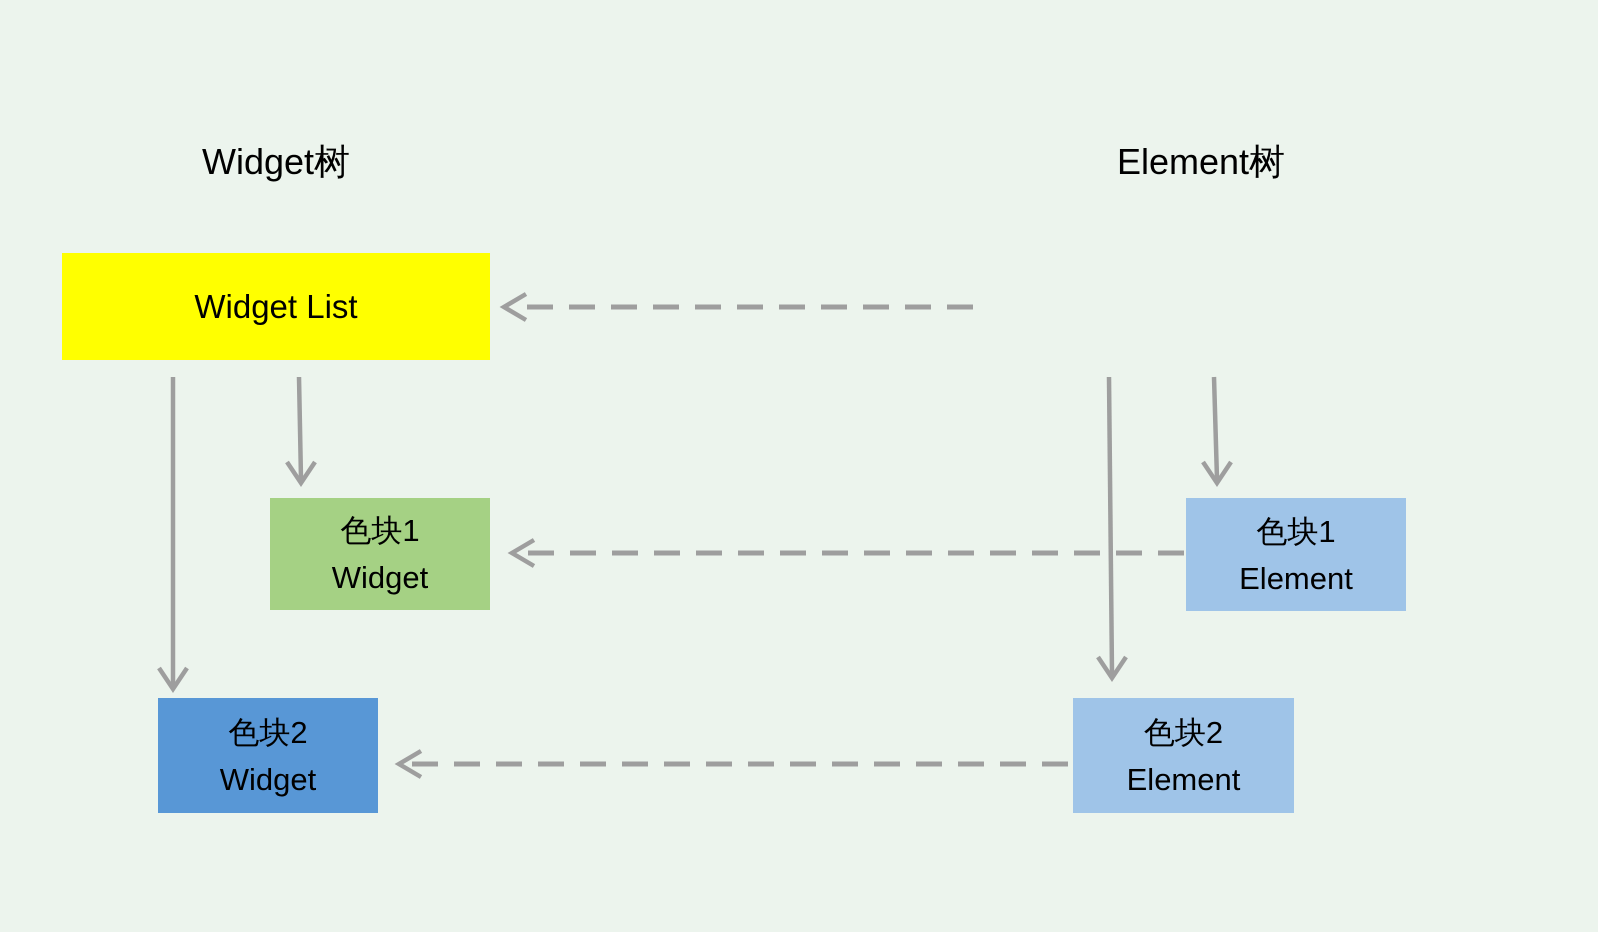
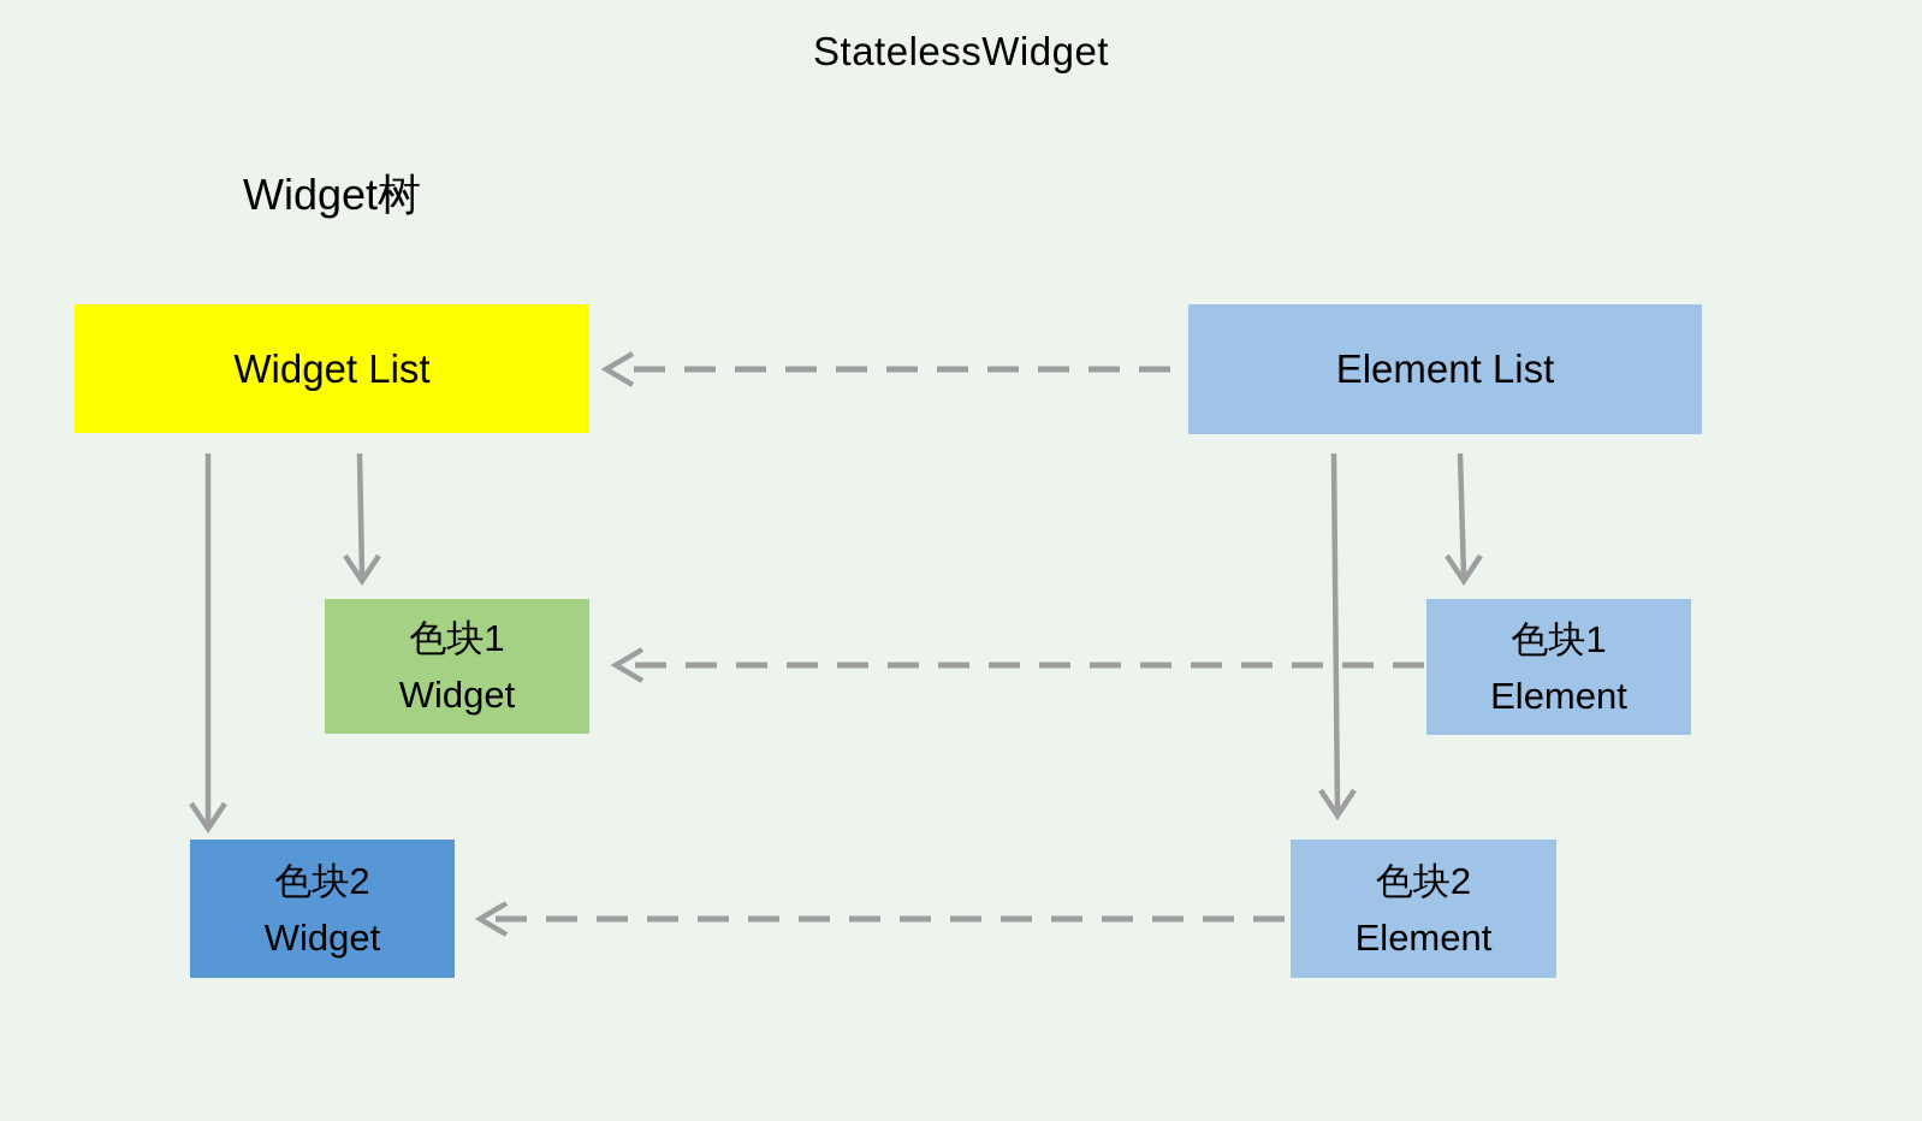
+ StatelessWidget
  Widget树
- Element树
  Widget List
+ Element List
  色块1
  Widget
  色块1
  Element
  色块2
  Widget
  色块2
  Element
